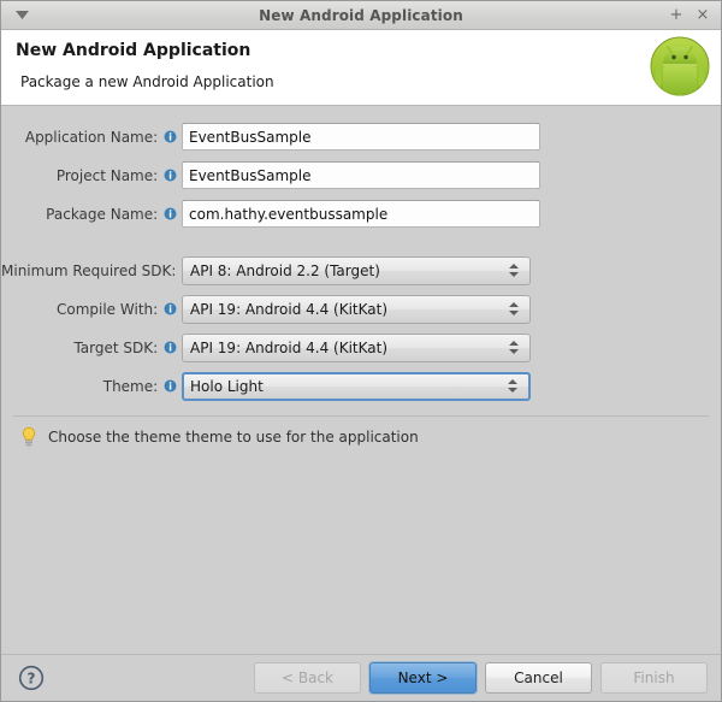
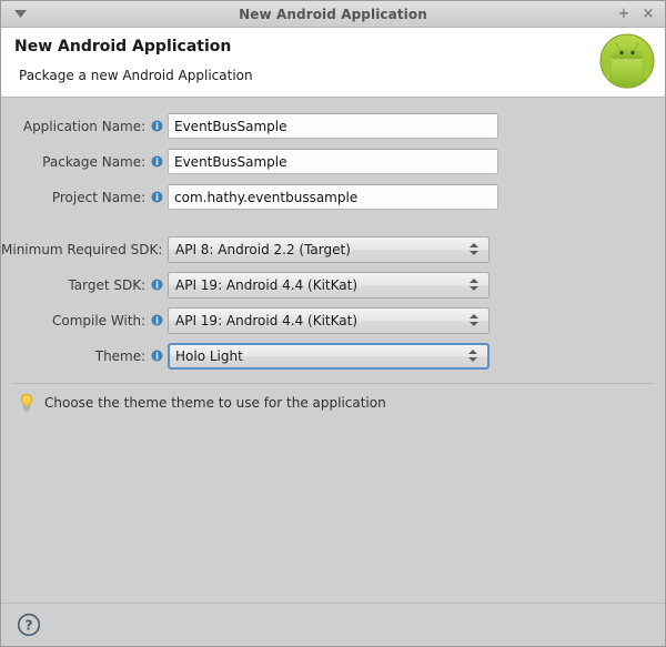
  New Android Application
  +
  ×
  New Android Application
  Package a new Android Application
  Application Name:
  EventBusSample
- Project Name:
+ Package Name:
  EventBusSample
- Package Name:
+ Project Name:
  com.hathy.eventbussample
  Minimum Required SDK:
  API 8: Android 2.2 (Target)
- Compile With:
+ Target SDK:
  API 19: Android 4.4 (KitKat)
- Target SDK:
+ Compile With:
  API 19: Android 4.4 (KitKat)
  Theme:
  Holo Light
  Choose the theme theme to use for the application
  ?
- < Back
- Next >
- Cancel
- Finish
